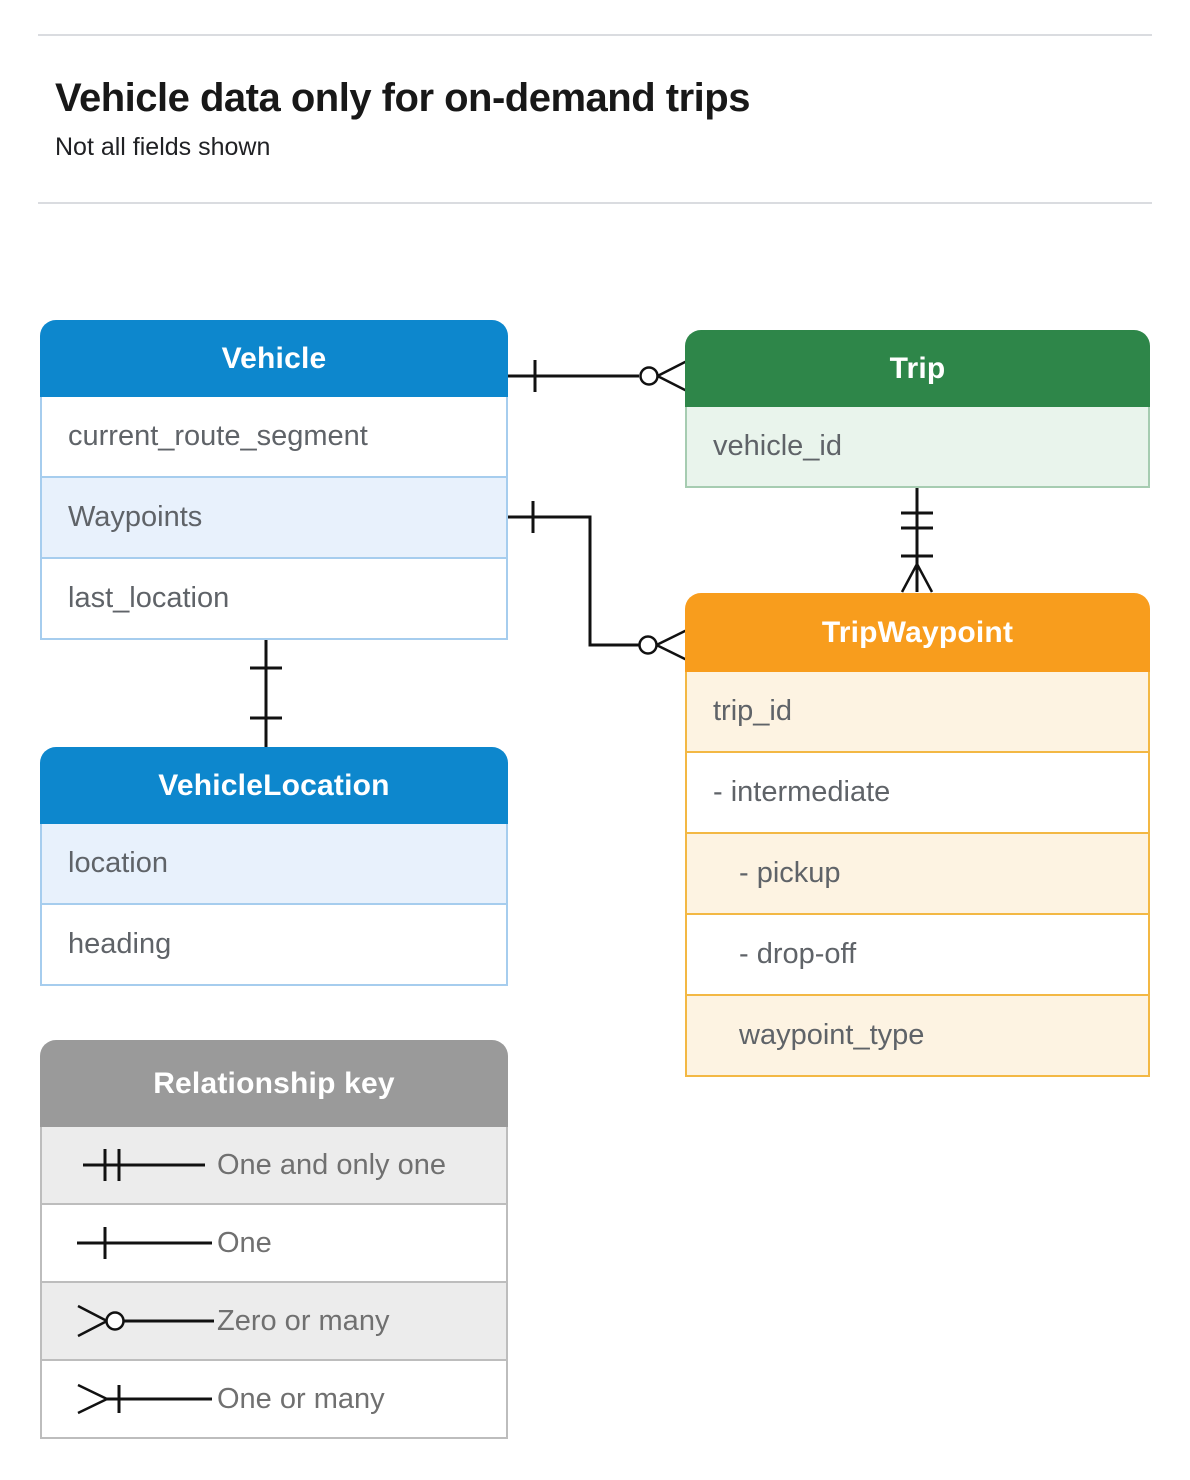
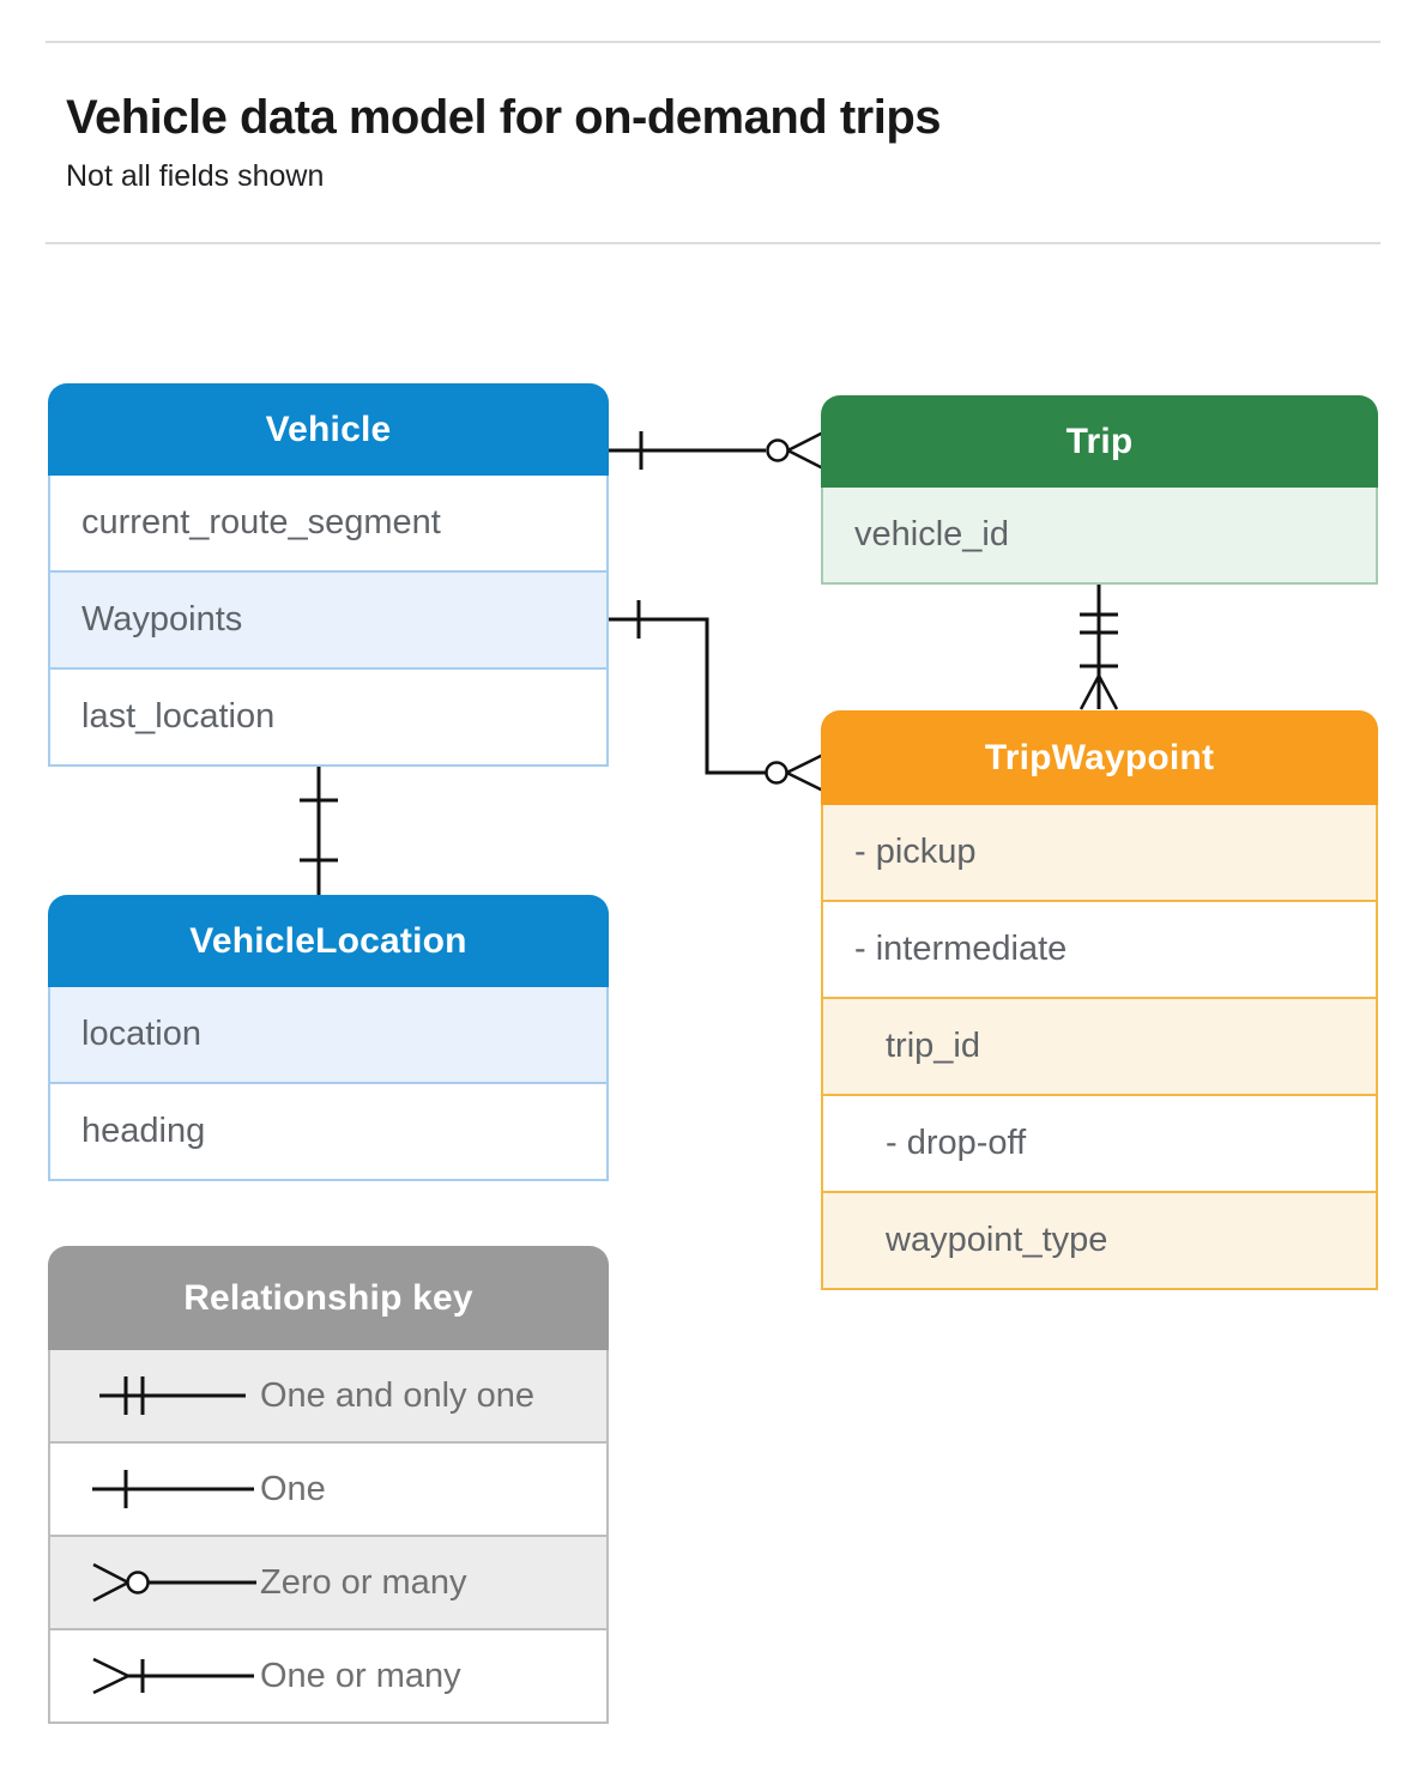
- Vehicle data only for on-demand trips
+ Vehicle data model for on-demand trips
  Not all fields shown
  Vehicle
  current_route_segment
  Waypoints
  last_location
  Trip
  vehicle_id
  TripWaypoint
- trip_id
+ - pickup
  - intermediate
- - pickup
+ trip_id
  - drop-off
  waypoint_type
  VehicleLocation
  location
  heading
  Relationship key
  One and only one
  One
  Zero or many
  One or many
